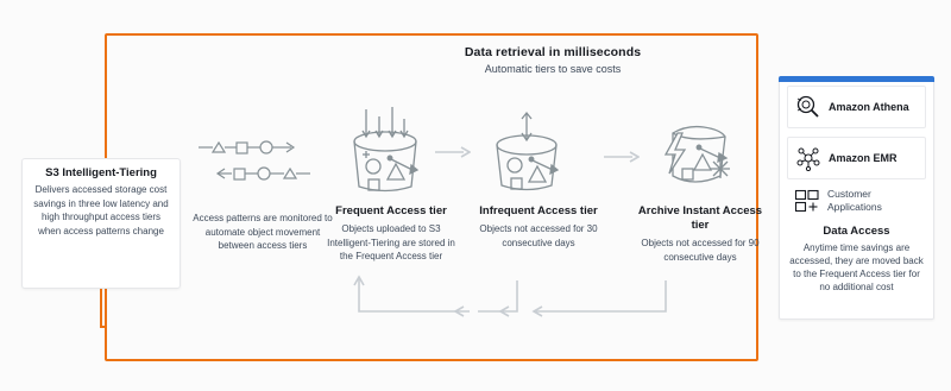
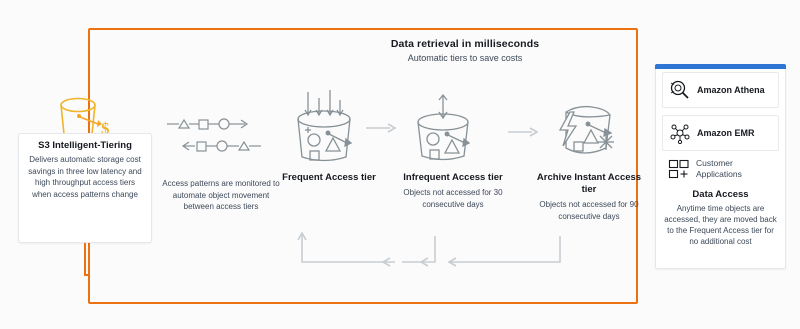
  Data retrieval in milliseconds
  Automatic tiers to save costs
+ $
  S3 Intelligent-Tiering
- Delivers accessed storage cost savings in three low latency and high throughput access tiers when access patterns change
+ Delivers automatic storage cost savings in three low latency and high throughput access tiers when access patterns change
  Access patterns are monitored to automate object movement between access tiers
  Frequent Access tier
- Objects uploaded to S3 Intelligent-Tiering are stored in the Frequent Access tier
  Infrequent Access tier
  Objects not accessed for 30 consecutive days
  Archive Instant Access tier
  Objects not accessed for 90 consecutive days
  Amazon Athena
  Amazon EMR
  Customer
  Applications
  Data Access
- Anytime time savings are accessed, they are moved back to the Frequent Access tier for no additional cost
+ Anytime time objects are accessed, they are moved back to the Frequent Access tier for no additional cost
